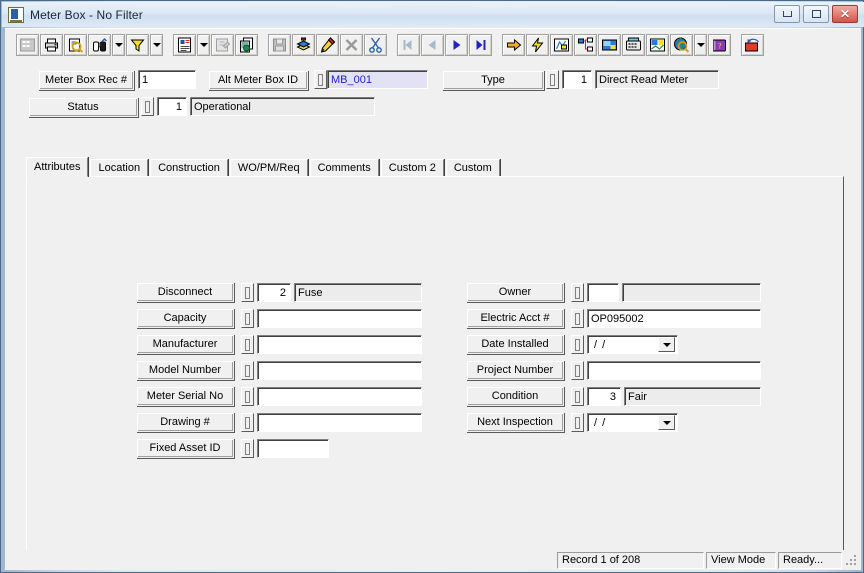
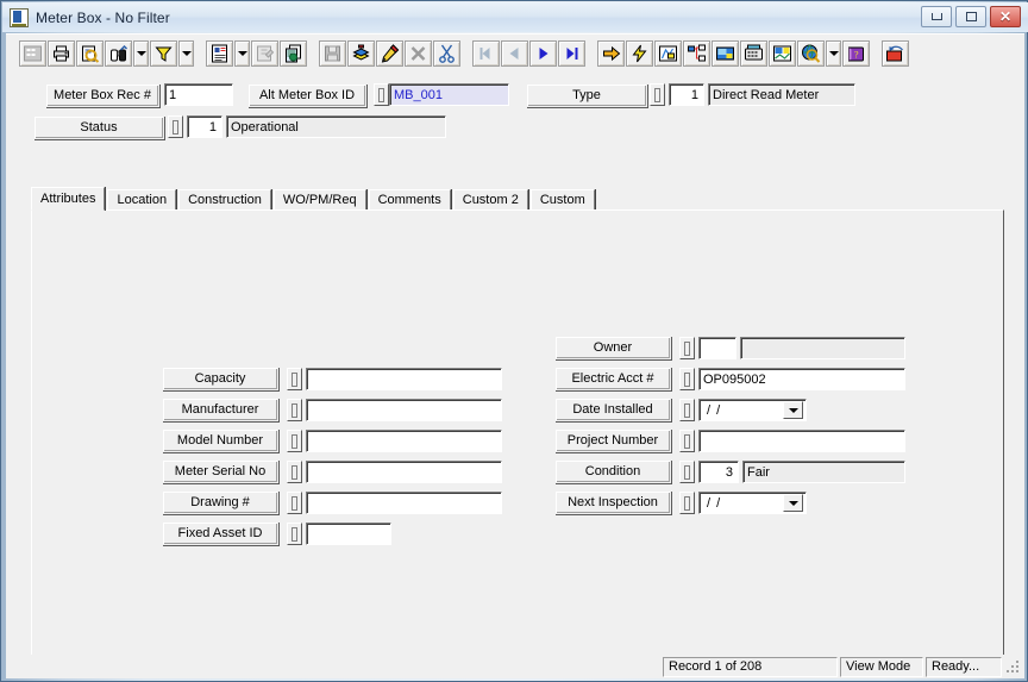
  Meter Box - No Filter
  ✕
  ?
  Meter Box Rec #
  1
  Alt Meter Box ID
  MB_001
  Type
  1
  Direct Read Meter
  Status
  1
  Operational
  Attributes
  Location
  Construction
  WO/PM/Req
  Comments
  Custom 2
  Custom
- Disconnect
- 2
- Fuse
  Capacity
  Manufacturer
  Model Number
  Meter Serial No
  Drawing #
  Fixed Asset ID
  Owner
  Electric Acct #
  OP095002
  Date Installed
  / /
  Project Number
  Condition
  3
  Fair
  Next Inspection
  / /
  Record 1 of 208
  View Mode
  Ready...
